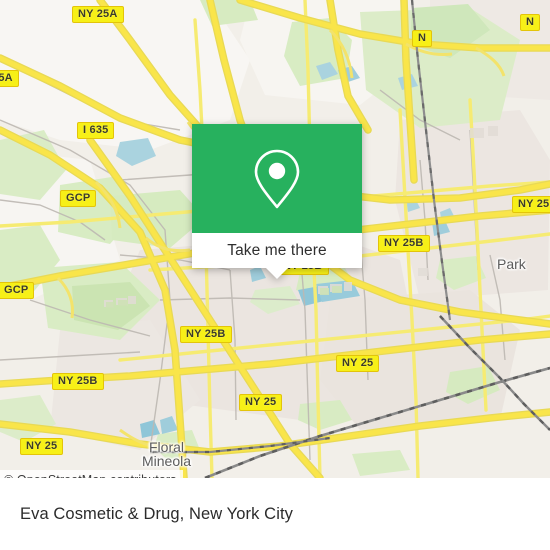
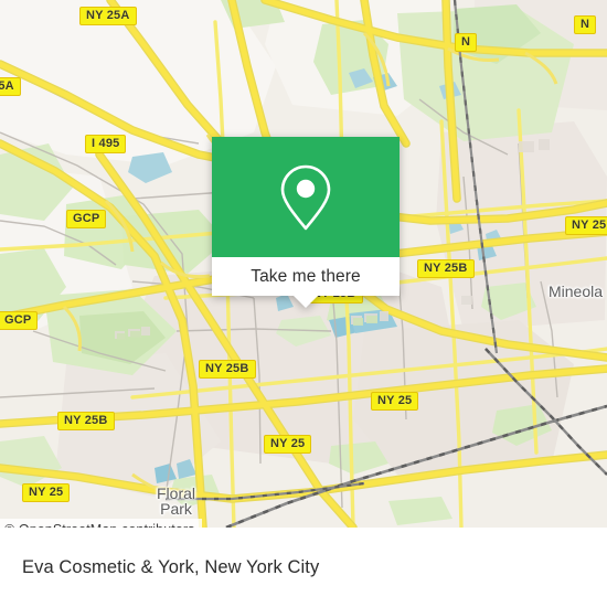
  NY 25A
  N
  N
- I 635
+ I 495
  GCP
  NY 25
  NY 25B
  GCP
  NY 25B
  NY 25
  NY 25B
  NY 25
  NY 25
- Park
+ Mineola
  Floral
- Mineola
+ Park
  Take me there
- Eva Cosmetic & Drug, New York City
+ Eva Cosmetic & York, New York City
